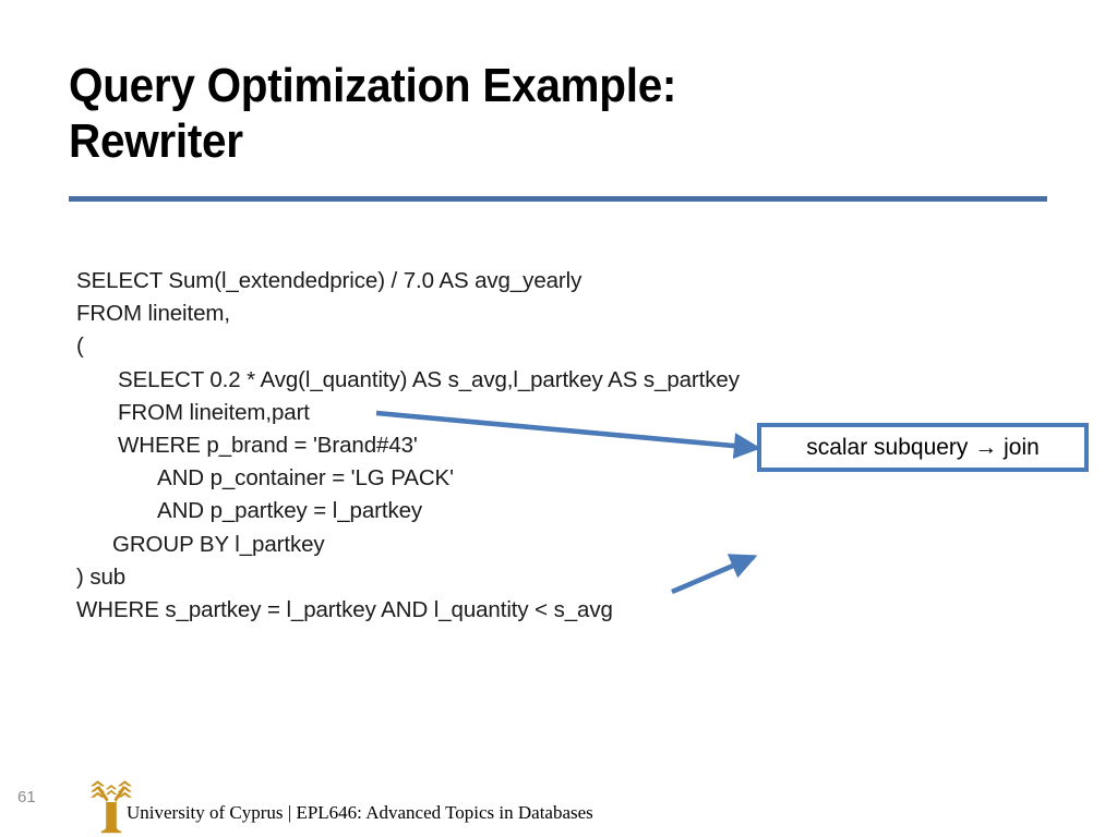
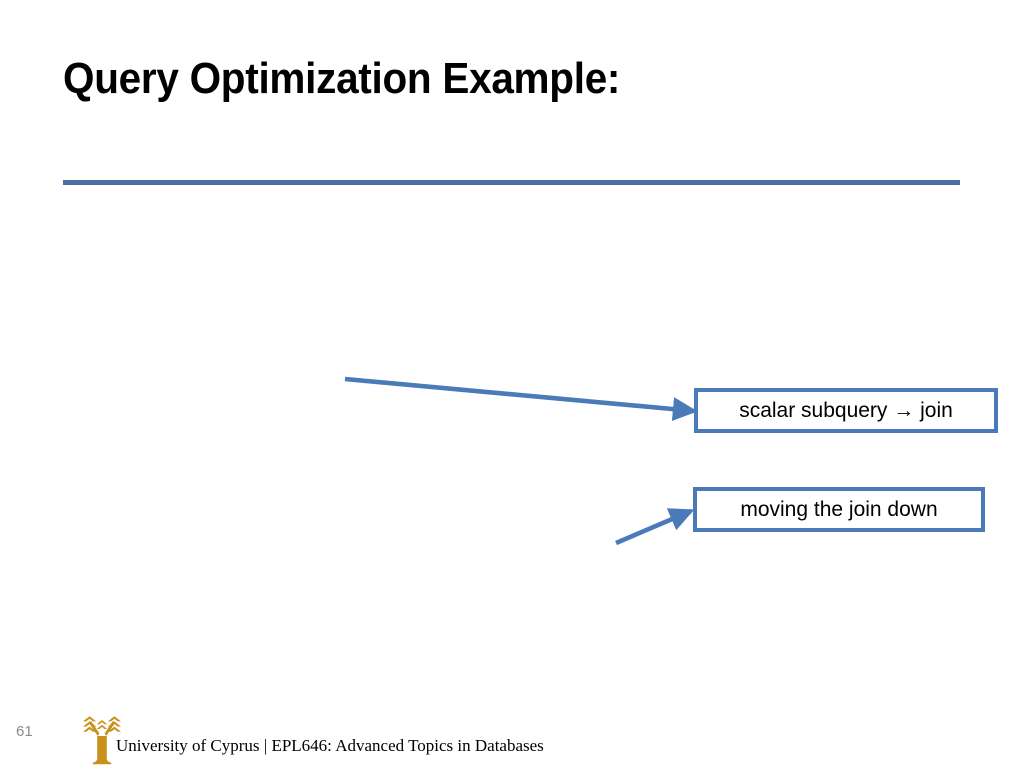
  Query Optimization Example:
- Rewriter
- SELECT Sum(l_extendedprice) / 7.0 AS avg_yearly
- FROM lineitem,
- (
- SELECT 0.2 * Avg(l_quantity) AS s_avg,l_partkey AS s_partkey
- FROM lineitem,part
- WHERE p_brand = 'Brand#43'
- AND p_container = 'LG PACK'
- AND p_partkey = l_partkey
- GROUP BY l_partkey
- ) sub
- WHERE s_partkey = l_partkey AND l_quantity < s_avg
  scalar subquery → join
+ moving the join down
  61
  University of Cyprus | EPL646: Advanced Topics in Databases
